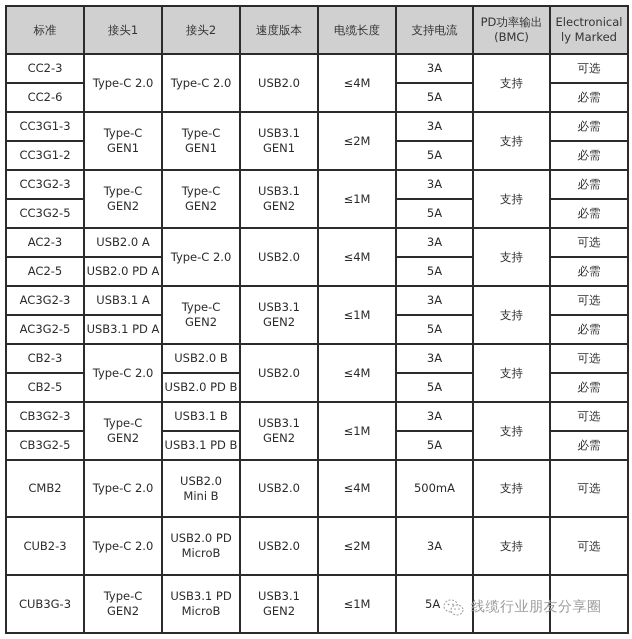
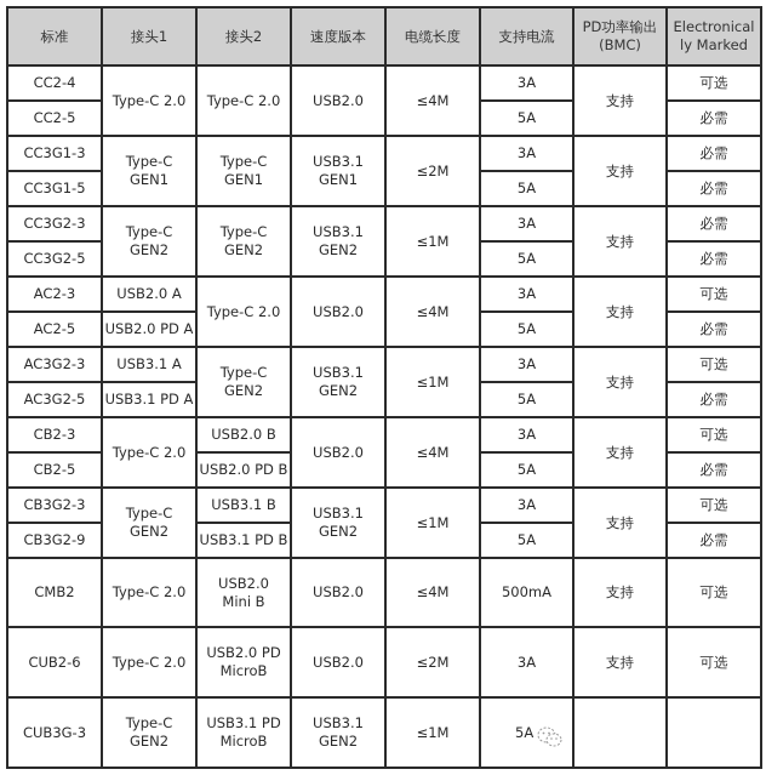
  标准	接头1	接头2	速度版本	电缆长度	支持电流	PD功率输出(BMC)	Electronically Marked
- CC2-3	Type-C 2.0	Type-C 2.0	USB2.0	≤4M	3A	支持	可选
+ CC2-4	Type-C 2.0	Type-C 2.0	USB2.0	≤4M	3A	支持	可选
- CC2-6	5A	必需
+ CC2-5	5A	必需
  CC3G1-3	Type-CGEN1	Type-CGEN1	USB3.1GEN1	≤2M	3A	支持	必需
- CC3G1-2	5A	必需
+ CC3G1-5	5A	必需
  CC3G2-3	Type-CGEN2	Type-CGEN2	USB3.1GEN2	≤1M	3A	支持	必需
  CC3G2-5	5A	必需
  AC2-3	USB2.0 A	Type-C 2.0	USB2.0	≤4M	3A	支持	可选
  AC2-5	USB2.0 PD A	5A	必需
  AC3G2-3	USB3.1 A	Type-CGEN2	USB3.1GEN2	≤1M	3A	支持	可选
  AC3G2-5	USB3.1 PD A	5A	必需
  CB2-3	Type-C 2.0	USB2.0 B	USB2.0	≤4M	3A	支持	可选
  CB2-5	USB2.0 PD B	5A	必需
  CB3G2-3	Type-CGEN2	USB3.1 B	USB3.1GEN2	≤1M	3A	支持	可选
- CB3G2-5	USB3.1 PD B	5A	必需
+ CB3G2-9	USB3.1 PD B	5A	必需
  CMB2	Type-C 2.0	USB2.0Mini B	USB2.0	≤4M	500mA	支持	可选
- CUB2-3	Type-C 2.0	USB2.0 PDMicroB	USB2.0	≤2M	3A	支持	可选
+ CUB2-6	Type-C 2.0	USB2.0 PDMicroB	USB2.0	≤2M	3A	支持	可选
  CUB3G-3	Type-CGEN2	USB3.1 PDMicroB	USB3.1GEN2	≤1M	5A
- 线缆行业朋友分享圈
